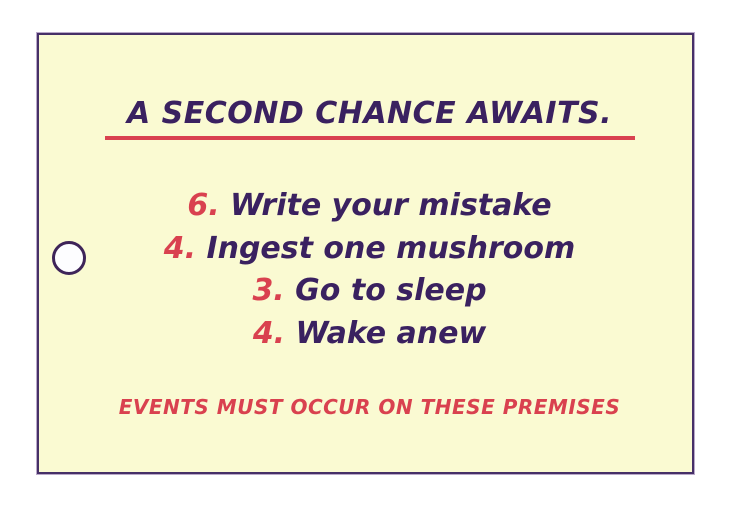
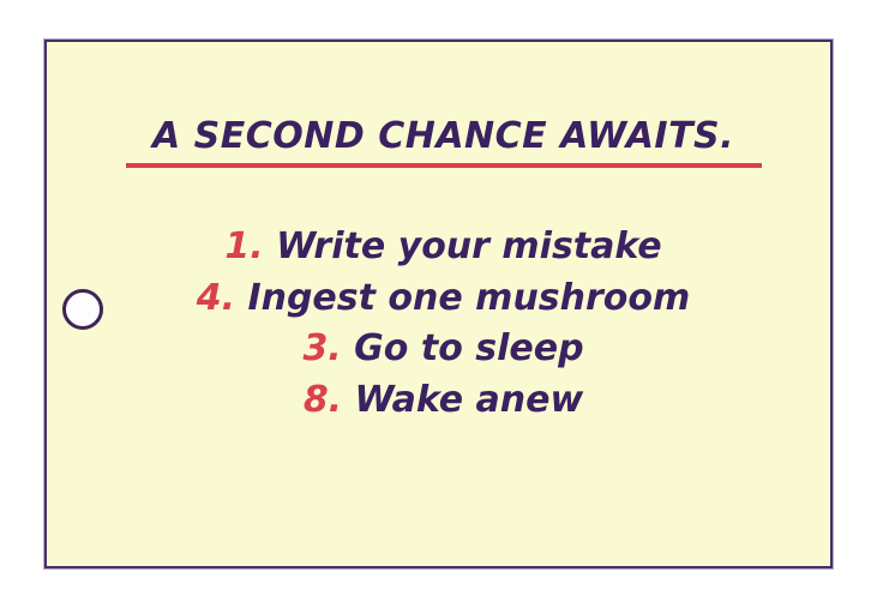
  A SECOND CHANCE AWAITS.
- 6. Write your mistake
+ 1. Write your mistake
  4. Ingest one mushroom
  3. Go to sleep
- 4. Wake anew
+ 8. Wake anew
- EVENTS MUST OCCUR ON THESE PREMISES
